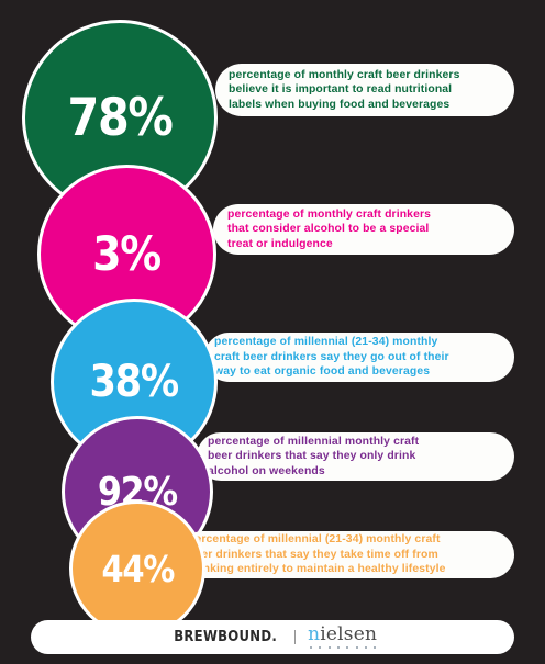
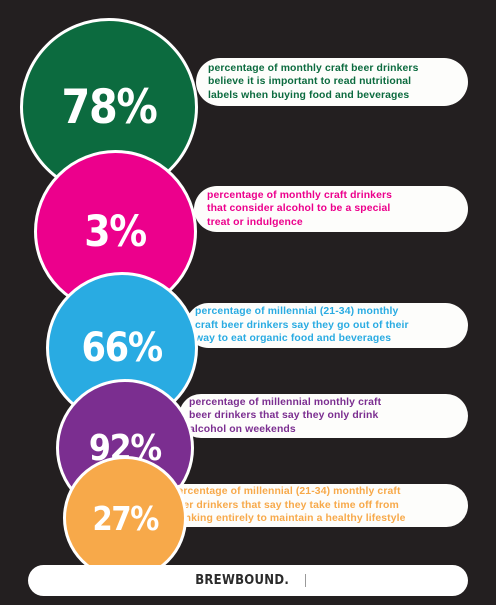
  percentage of monthly craft beer drinkers
  believe it is important to read nutritional
  labels when buying food and beverages
  78%
  percentage of monthly craft drinkers
  that consider alcohol to be a special
  treat or indulgence
  3%
  percentage of millennial (21-34) monthly
  craft beer drinkers say they go out of their
  way to eat organic food and beverages
- 38%
+ 66%
  percentage of millennial monthly craft
  beer drinkers that say they only drink
  alcohol on weekends
  92%
  rcentage of millennial (21-34) monthly craft
  er drinkers that say they take time off from
  nking entirely to maintain a healthy lifestyle
- 44%
+ 27%
  BREWBOUND.
- nielsen
